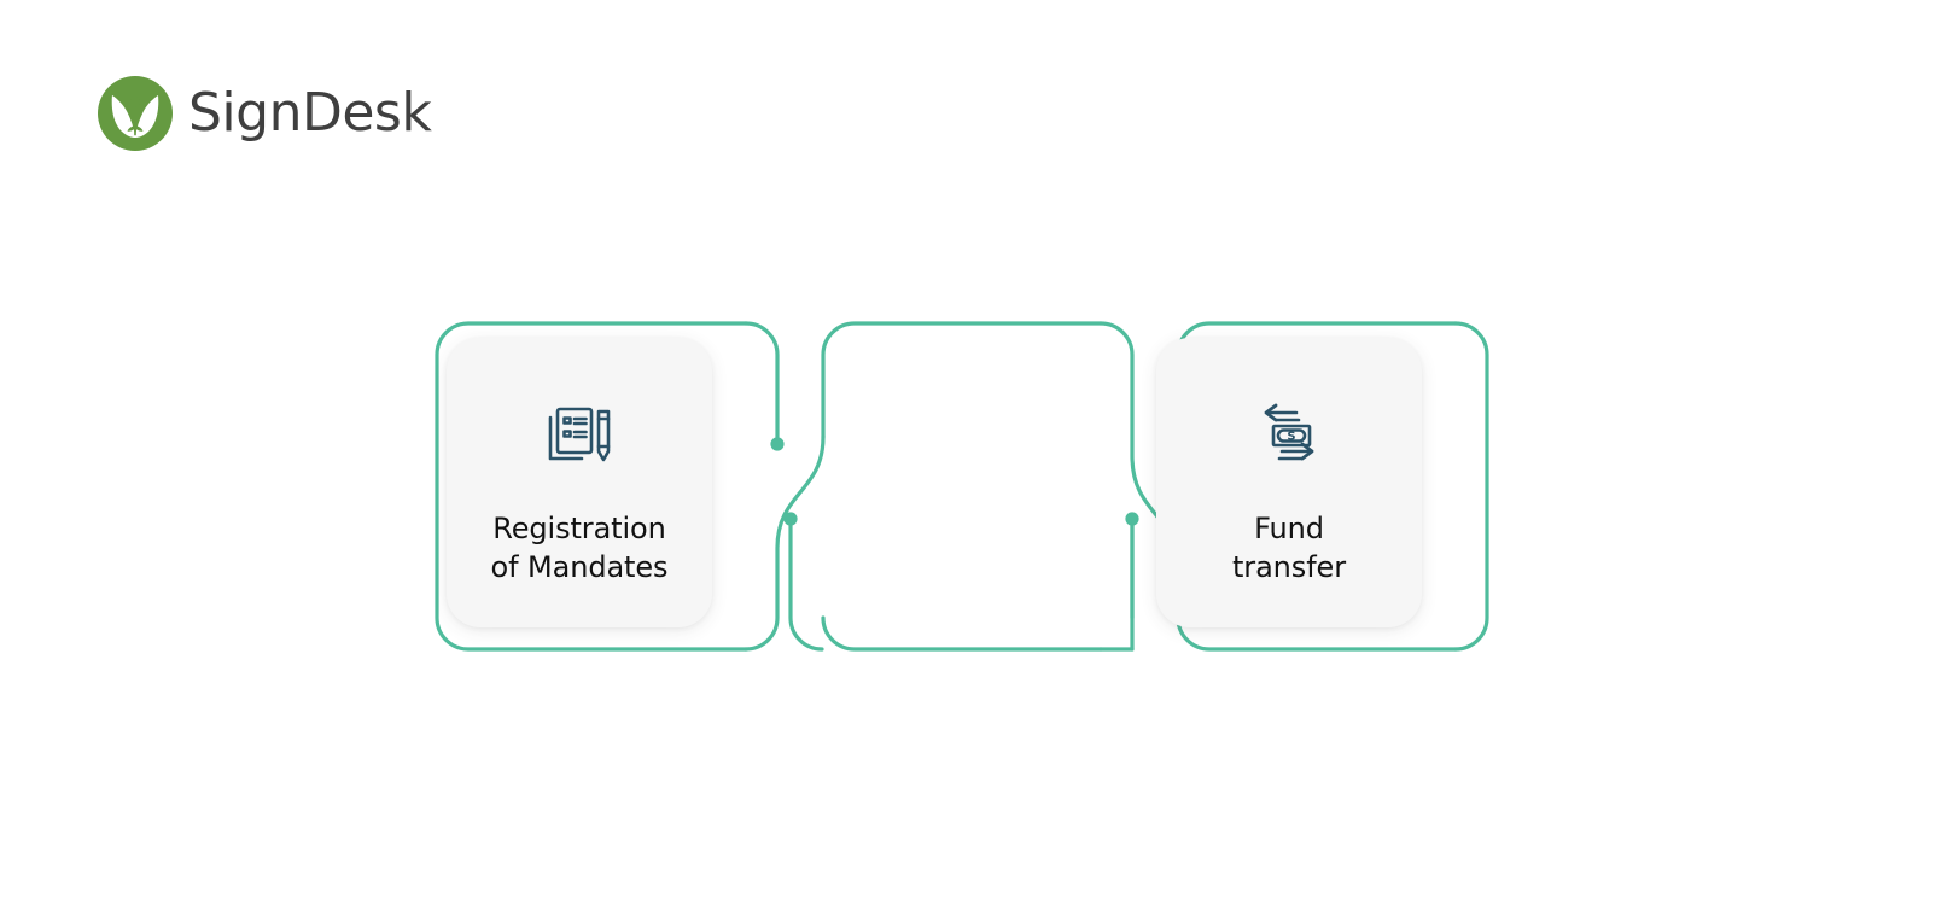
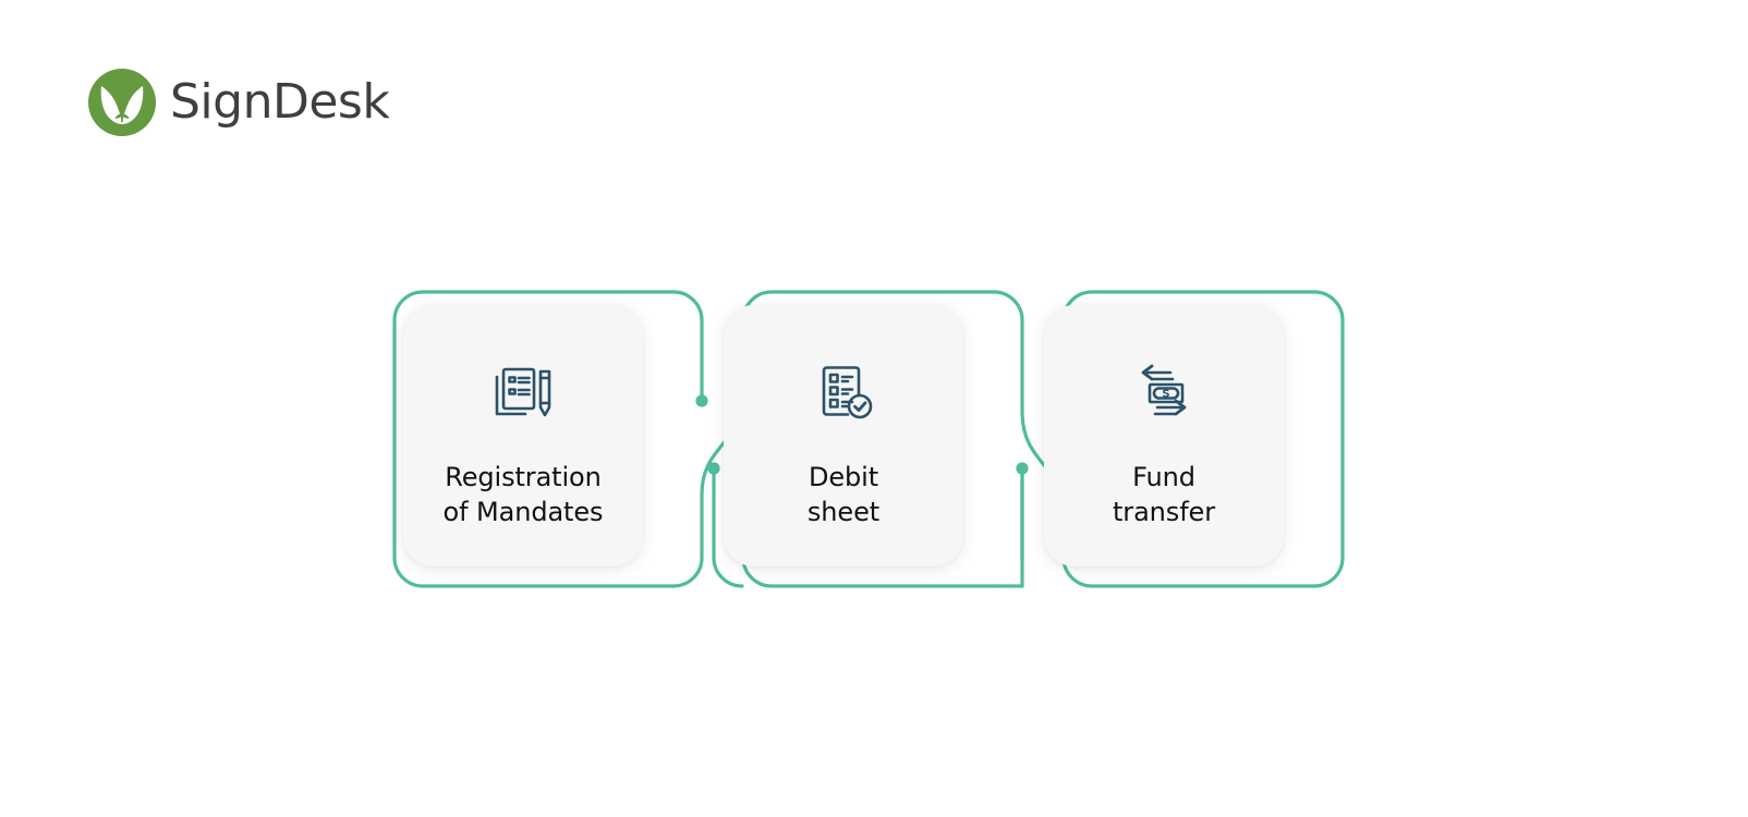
  SignDesk
  Registration
  of Mandates
+ Debit
+ sheet
  S
  Fund
  transfer
